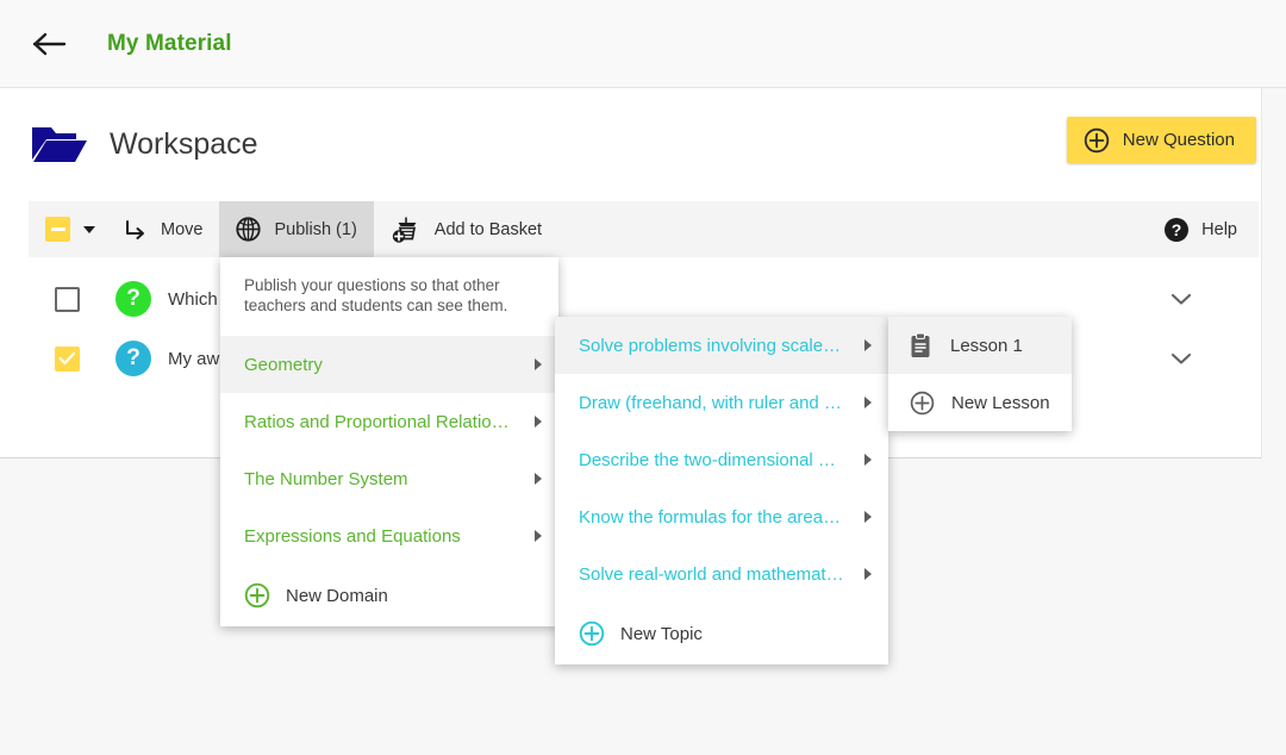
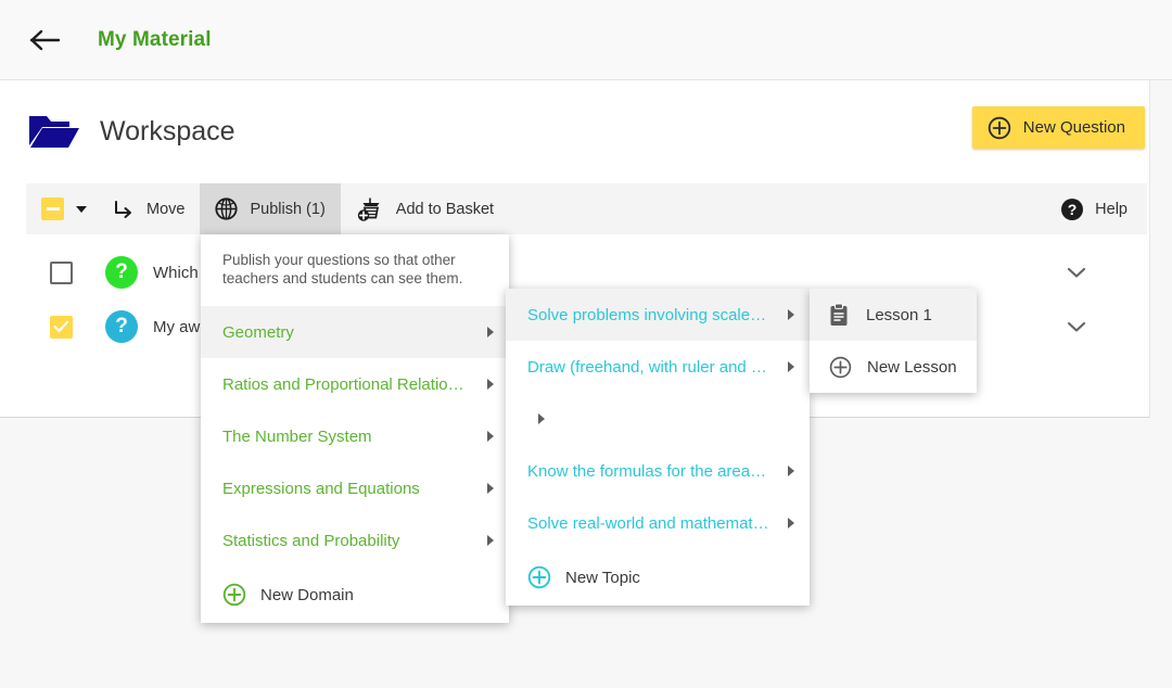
  My Material
  Workspace
  New Question
  Move
  Publish (1)
  Add to Basket
  ?
  Help
  ?
  Which
  ?
  Publish your questions so that other teachers and students can see them.
  Geometry
  Ratios and Proportional Relatio…
  The Number System
  Expressions and Equations
+ Statistics and Probability
  New Domain
  Solve problems involving scale…
  Draw (freehand, with ruler and …
- Describe the two-dimensional …
  Know the formulas for the area…
  Solve real-world and mathemat…
  New Topic
  Lesson 1
  New Lesson
